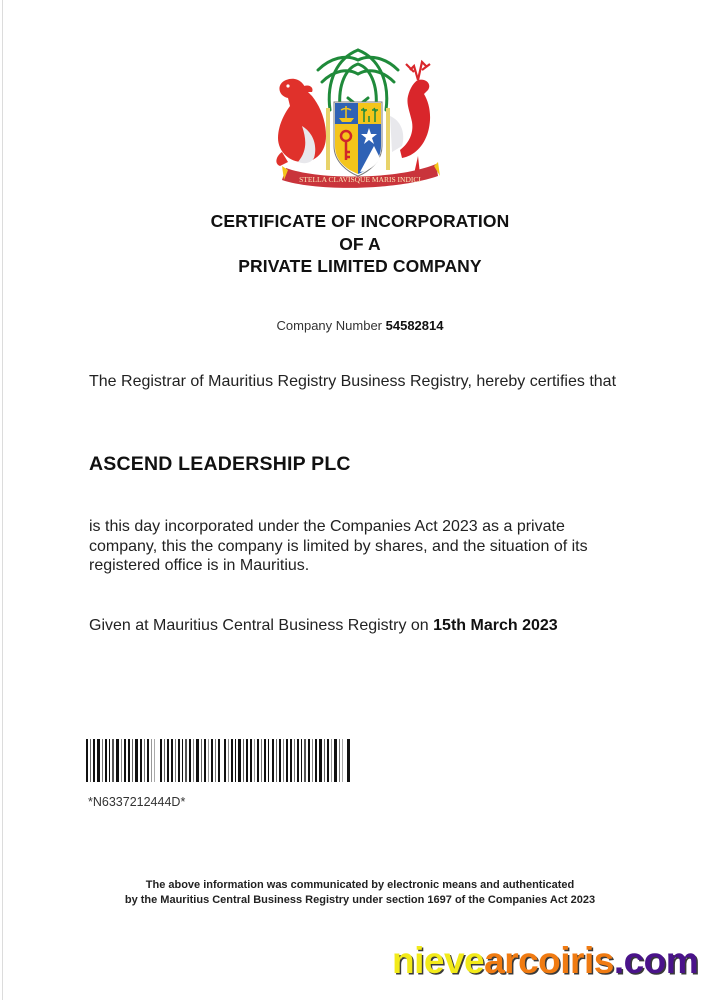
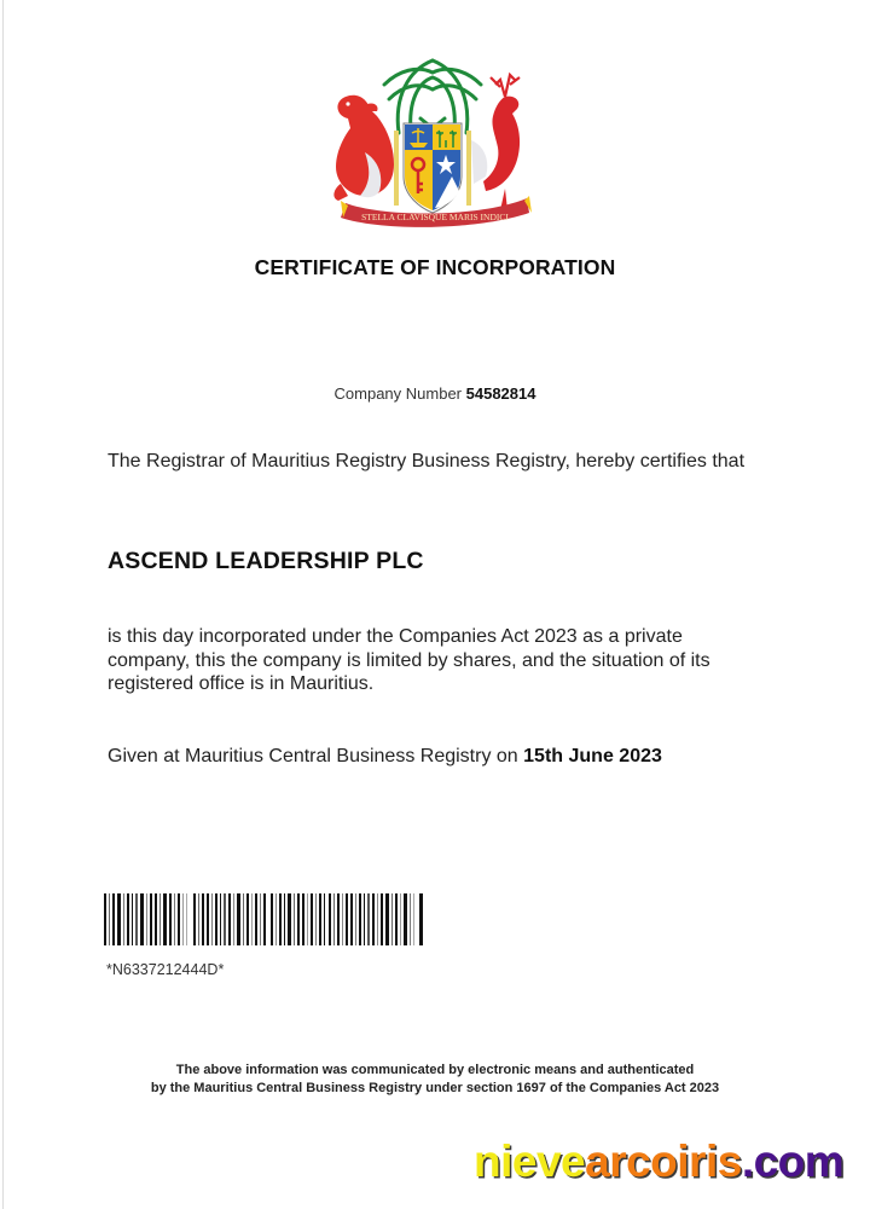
  STELLA CLAVISQUE MARIS INDICI
  CERTIFICATE OF INCORPORATION
- OF A
- PRIVATE LIMITED COMPANY
  Company Number 54582814
  The Registrar of Mauritius Registry Business Registry, hereby certifies that
  ASCEND LEADERSHIP PLC
  is this day incorporated under the Companies Act 2023 as a private company, this the company is limited by shares, and the situation of its registered office is in Mauritius.
- Given at Mauritius Central Business Registry on 15th March 2023
+ Given at Mauritius Central Business Registry on 15th June 2023
  *N6337212444D*
  The above information was communicated by electronic means and authenticated
  by the Mauritius Central Business Registry under section 1697 of the Companies Act 2023
  nievearcoiris.com
